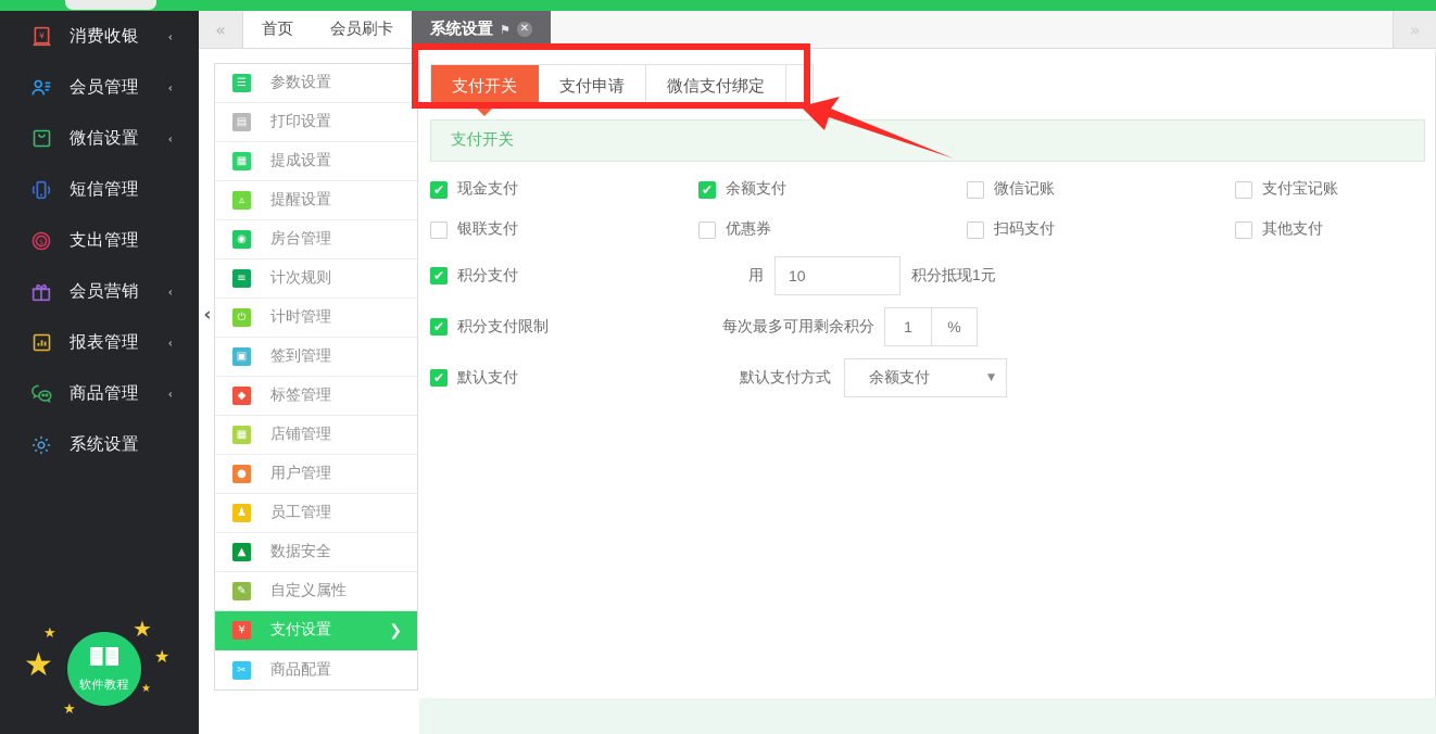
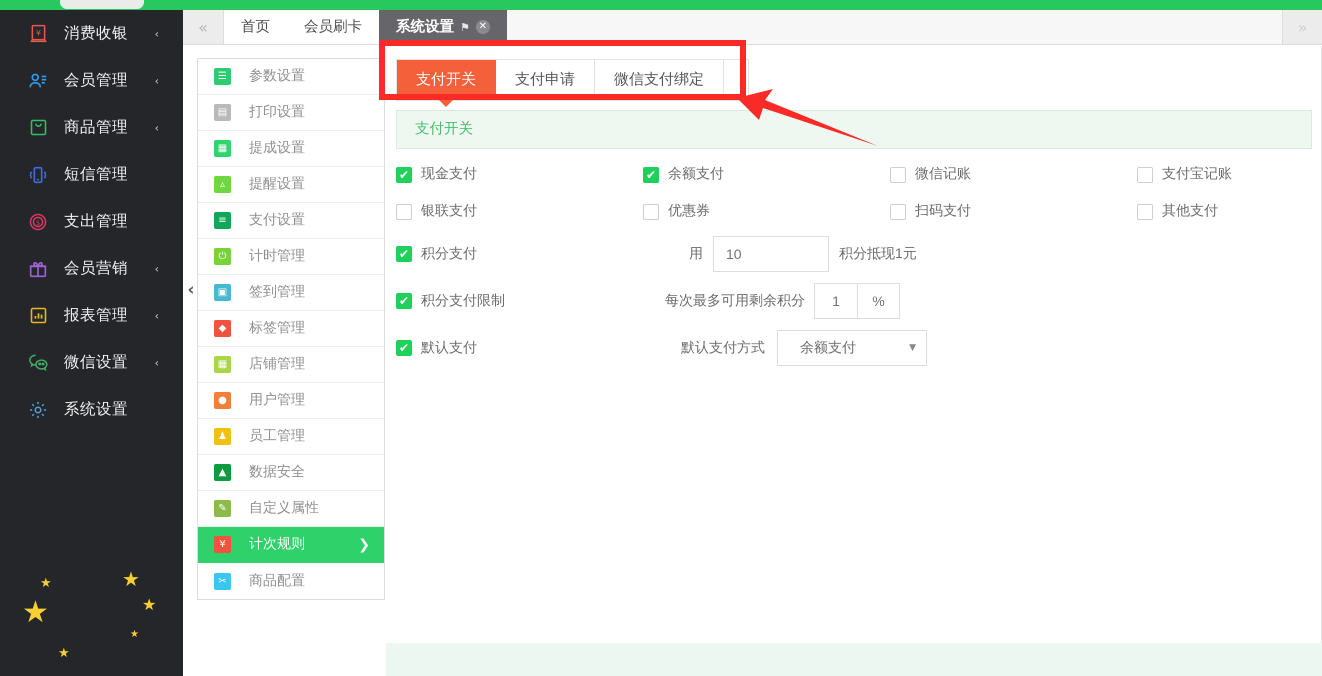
  ¥
  消费收银
  ‹
  会员管理
  ‹
- 微信设置
+ 商品管理
  ‹
  短信管理
  $
  支出管理
  会员营销
  ‹
  报表管理
  ‹
- 商品管理
+ 微信设置
  ‹
  系统设置
  ★
  ★
  ★
  ★
  ★
  ★
- 软件教程
  «
  首页
  会员刷卡
  系统设置
  ⚑
  ✕
  »
  ☰
  参数设置
  ▤
  打印设置
  ▦
  提成设置
  ▵
  提醒设置
- ◉
- 房台管理
  ≡
- 计次规则
+ 支付设置
  ⏻
  计时管理
  ▣
  签到管理
  ◆
  标签管理
  ▦
  店铺管理
  ●
  用户管理
  ♟
  员工管理
  ▲
  数据安全
  ✎
  自定义属性
  ¥
- 支付设置
+ 计次规则
  ❯
  ✂
  商品配置
  ‹
  支付开关
  支付申请
  微信支付绑定
  支付开关
  现金支付
  余额支付
  微信记账
  支付宝记账
  银联支付
  优惠券
  扫码支付
  其他支付
  积分支付
  用
  10
  积分抵现1元
  积分支付限制
  每次最多可用剩余积分
  1
  %
  默认支付
  默认支付方式
  余额支付
  ▼
